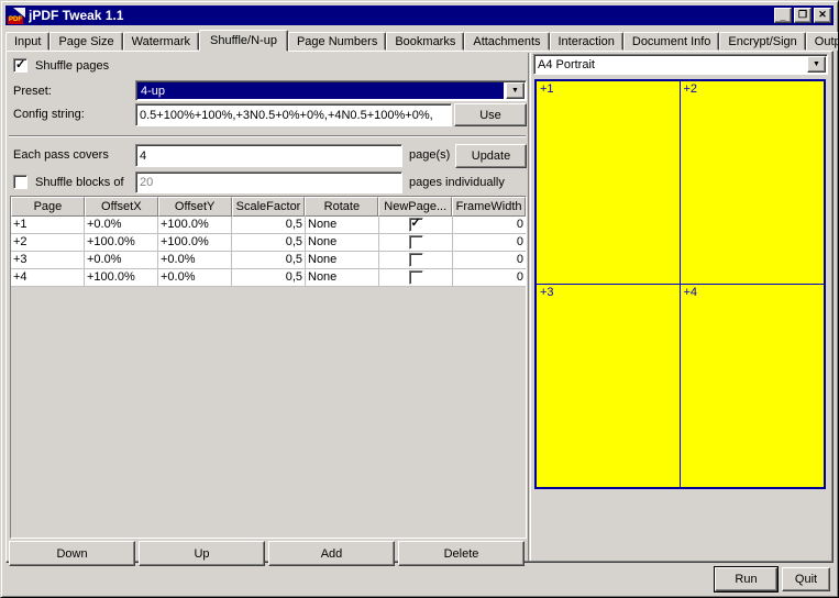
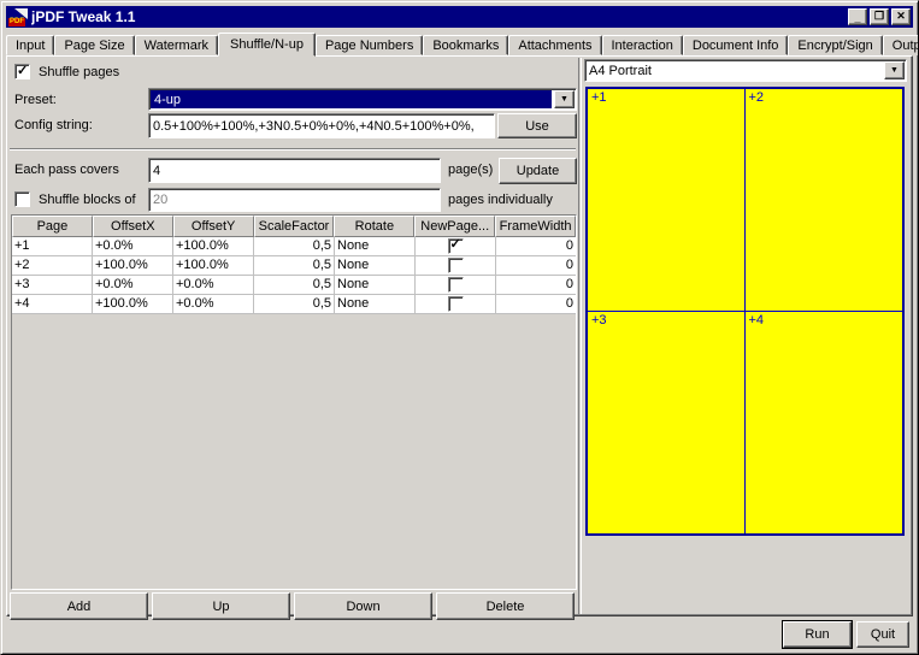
  jPDF Tweak 1.1
  _
  ❐
  ✕
  Input
  Page Size
  Watermark
  Shuffle/N-up
  Page Numbers
  Bookmarks
  Attachments
  Interaction
  Document Info
  Encrypt/Sign
  Shuffle pages
  Preset:
  4-up
  Config string:
  0.5+100%+100%,+3N0.5+0%+0%,+4N0.5+100%+0%,
  Use
  Each pass covers
  4
  page(s)
  Update
  Shuffle blocks of
  20
  pages individually
  Page
  OffsetX
  OffsetY
  ScaleFactor
  Rotate
  NewPage...
  FrameWidth
  +1
  +0.0%
  +100.0%
  0,5
  None
  0
  +2
  +100.0%
  +100.0%
  0,5
  None
  0
  +3
  +0.0%
  +0.0%
  0,5
  None
  0
  +4
  +100.0%
  +0.0%
  0,5
  None
  0
- Down
+ Add
  Up
- Add
+ Down
  Delete
  A4 Portrait
  +1
  +2
  +3
  +4
  Run
  Quit
